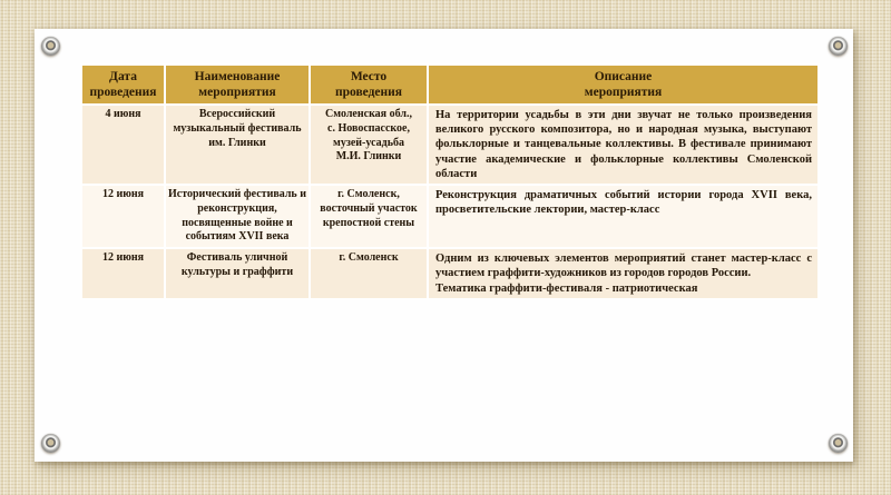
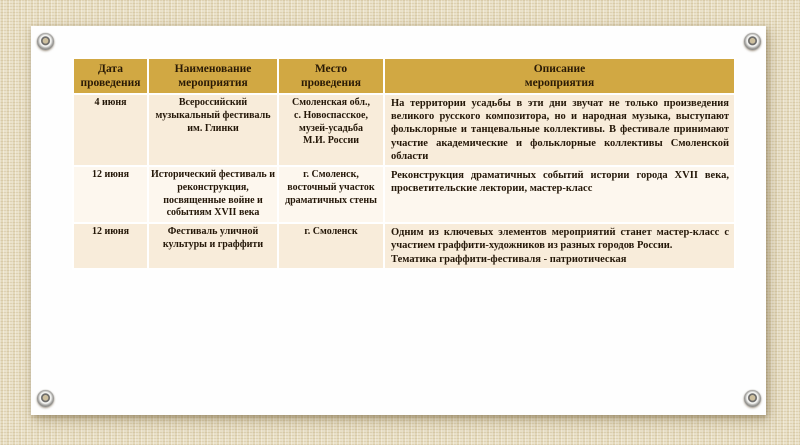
  Дата проведения	Наименование мероприятия	Место проведения	Описание мероприятия
- 4 июня	Всероссийский музыкальный фестиваль им. Глинки	Смоленская обл., с. Новоспасское, музей-усадьба М.И. Глинки	На территории усадьбы в эти дни звучат не только произведения великого русского композитора, но и народная музыка, выступают фольклорные и танцевальные коллективы. В фестивале принимают участие академические и фольклорные коллективы Смоленской области
+ 4 июня	Всероссийский музыкальный фестиваль им. Глинки	Смоленская обл., с. Новоспасское, музей-усадьба М.И. России	На территории усадьбы в эти дни звучат не только произведения великого русского композитора, но и народная музыка, выступают фольклорные и танцевальные коллективы. В фестивале принимают участие академические и фольклорные коллективы Смоленской области
- 12 июня	Исторический фестиваль и реконструкция, посвященные войне и событиям XVII века	г. Смоленск, восточный участок крепостной стены	Реконструкция драматичных событий истории города XVII века, просветительские лектории, мастер-класс
+ 12 июня	Исторический фестиваль и реконструкция, посвященные войне и событиям XVII века	г. Смоленск, восточный участок драматичных стены	Реконструкция драматичных событий истории города XVII века, просветительские лектории, мастер-класс
- 12 июня	Фестиваль уличной культуры и граффити	г. Смоленск	Одним из ключевых элементов мероприятий станет мастер-класс с участием граффити-художников из городов городов России. Тематика граффити-фестиваля - патриотическая
+ 12 июня	Фестиваль уличной культуры и граффити	г. Смоленск	Одним из ключевых элементов мероприятий станет мастер-класс с участием граффити-художников из разных городов России. Тематика граффити-фестиваля - патриотическая
